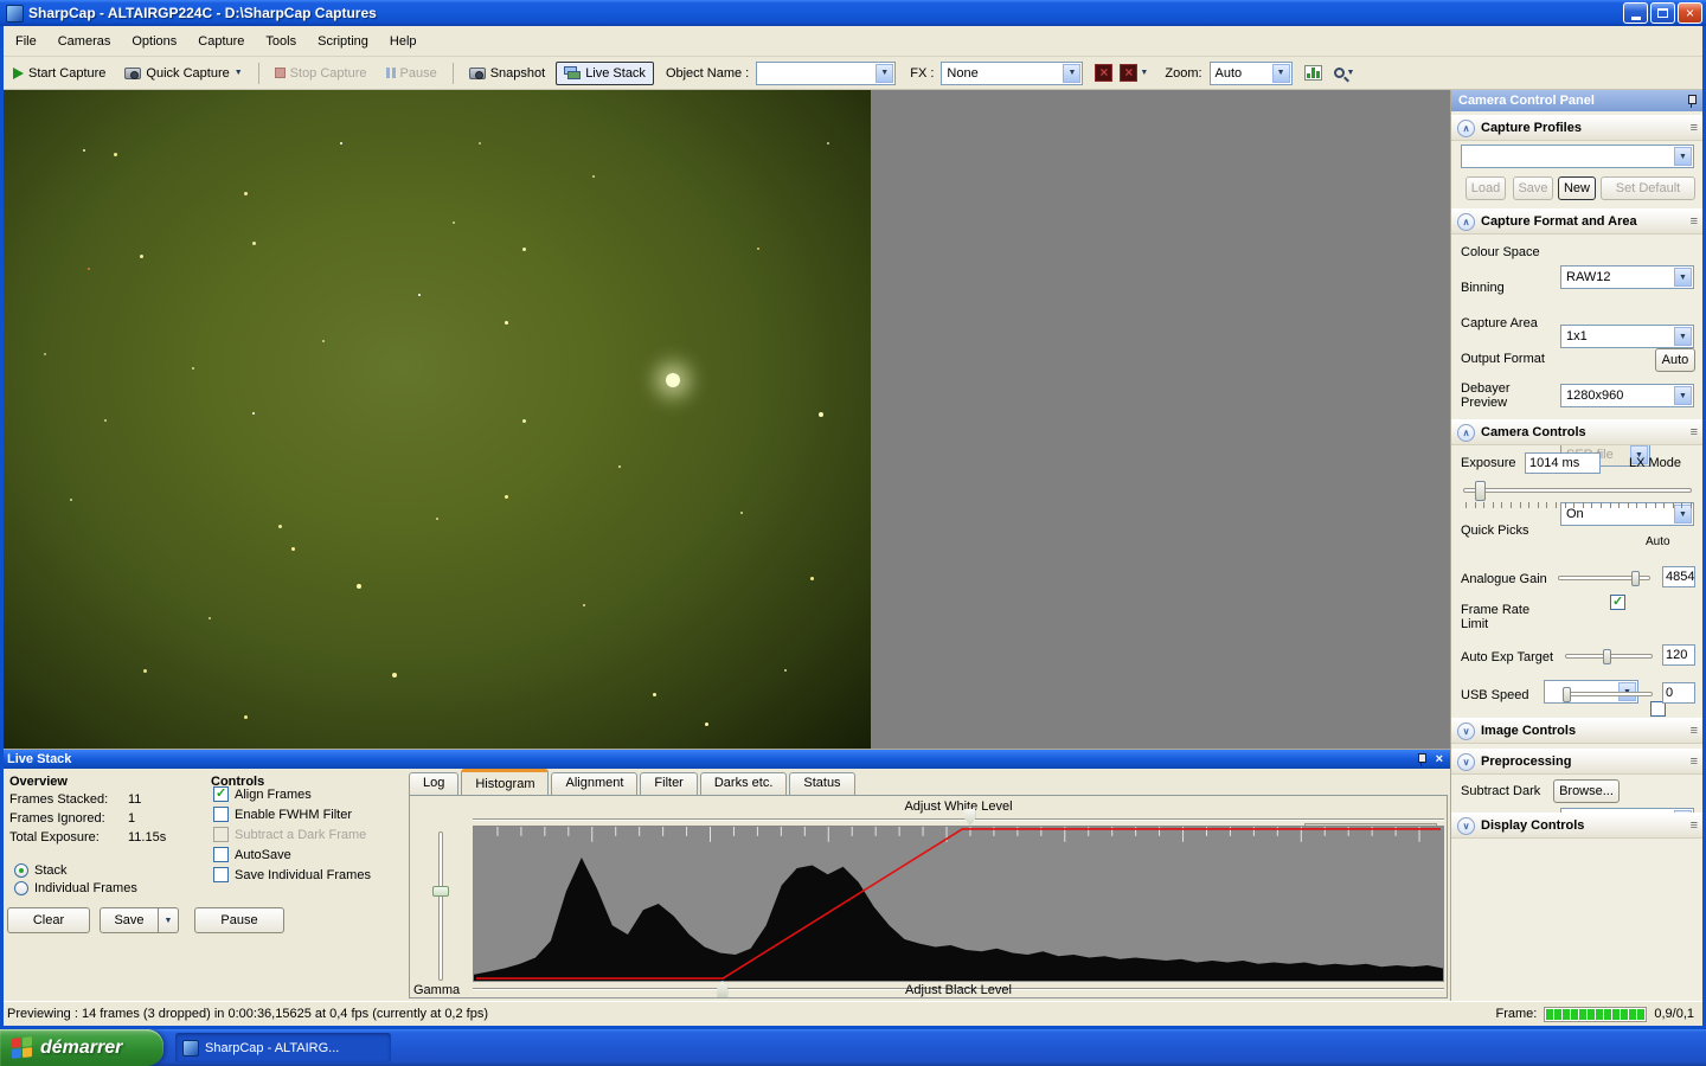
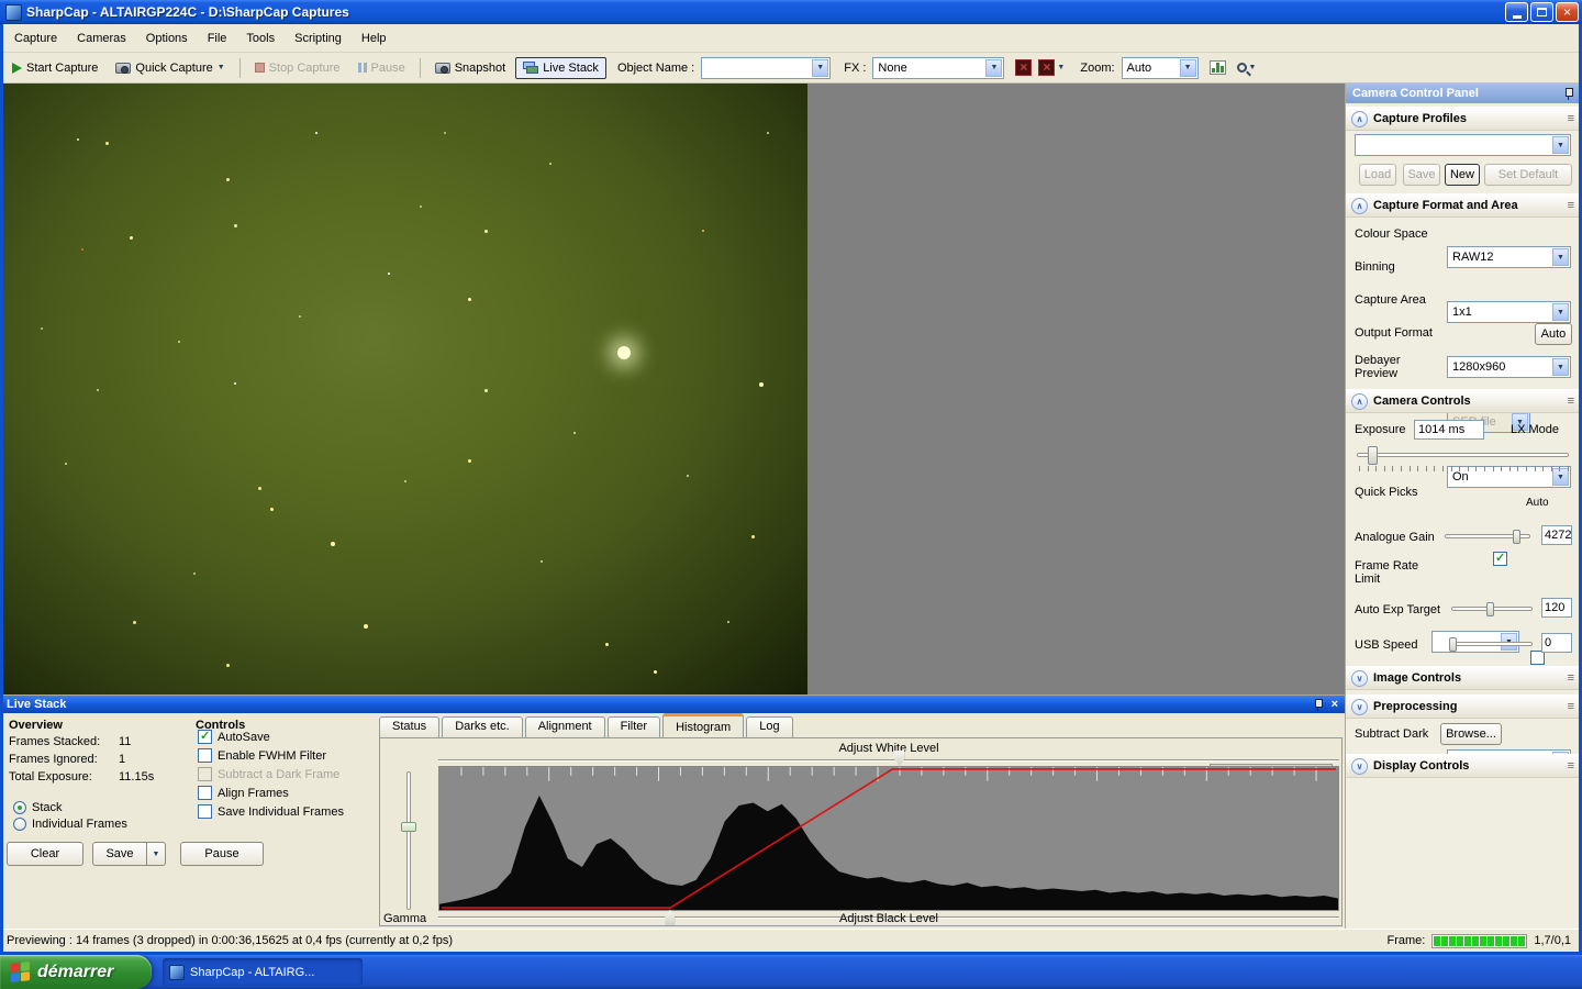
  SharpCap - ALTAIRGP224C - D:\SharpCap Captures
  ×
- File
+ Capture
  Cameras
  Options
- Capture
+ File
  Tools
  Scripting
  Help
  Start Capture
  Quick Capture
  Stop Capture
  Pause
  Snapshot
  Live Stack
  Object Name :
  FX :
  None
  Zoom:
  Auto
  Camera Control Panel
  ∧
  Capture Profiles
  ≡
  Load
  Save
  New
  Set Default
  ∧
  Capture Format and Area
  ≡
  Colour Space
  RAW12
  Binning
  1x1
  Capture Area
  1280x960
  Output Format
  Auto
  Debayer Preview
  On
  ∧
  Camera Controls
  ≡
  Exposure
  1014 ms
  LX Mode
  Quick Picks
  Auto
  Analogue Gain
- 4854
+ 4272
  Frame Rate Limit
  Auto Exp Target
  120
  USB Speed
  0
  ∨
  Image Controls
  ≡
  ∨
  Preprocessing
  ≡
  Subtract Dark
  Browse...
  ∨
  Display Controls
  ≡
  Live Stack
  ×
  Overview
  Frames Stacked:
  11
  Frames Ignored:
  1
  Total Exposure:
  11.15s
  Stack
  Individual Frames
  Clear
  Save
  Pause
  Controls
- Align Frames
+ AutoSave
  Enable FWHM Filter
  Subtract a Dark Frame
- AutoSave
+ Align Frames
  Save Individual Frames
- Log
+ Status
- Histogram
+ Darks etc.
  Alignment
  Filter
- Darks etc.
+ Histogram
- Status
+ Log
  Adjust White Level
  Adjust Black Level
  Gamma
  Previewing : 14 frames (3 dropped) in 0:00:36,15625 at 0,4 fps (currently at 0,2 fps)
  Frame:
- 0,9/0,1
+ 1,7/0,1
  démarrer
  SharpCap - ALTAIRG...
